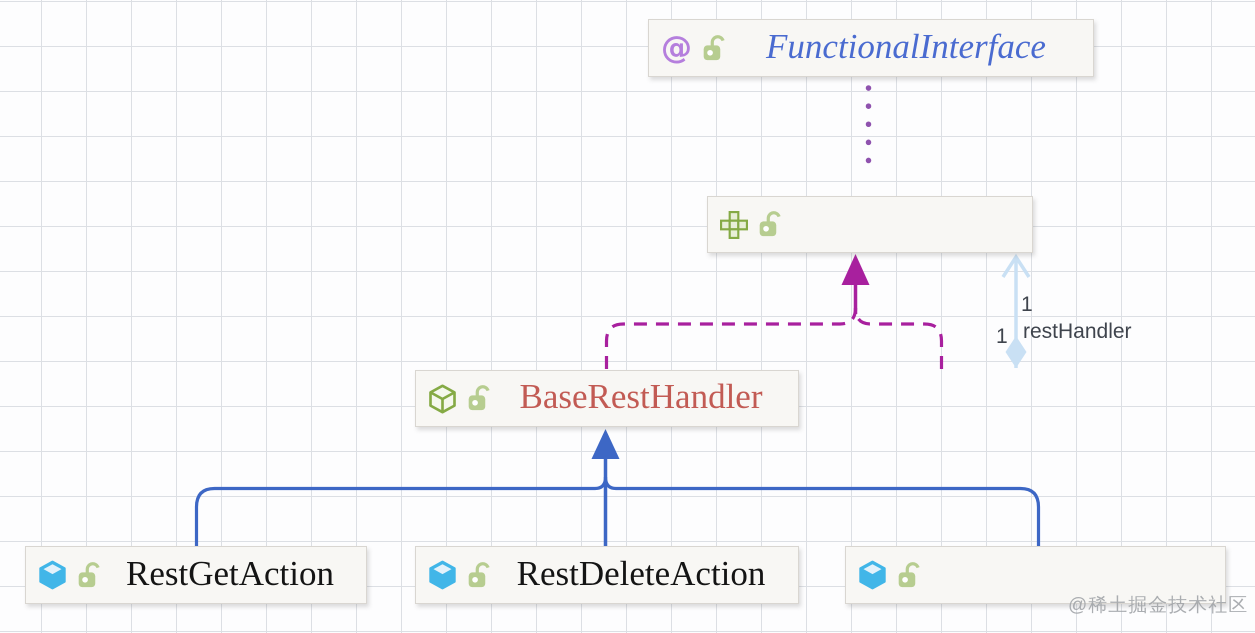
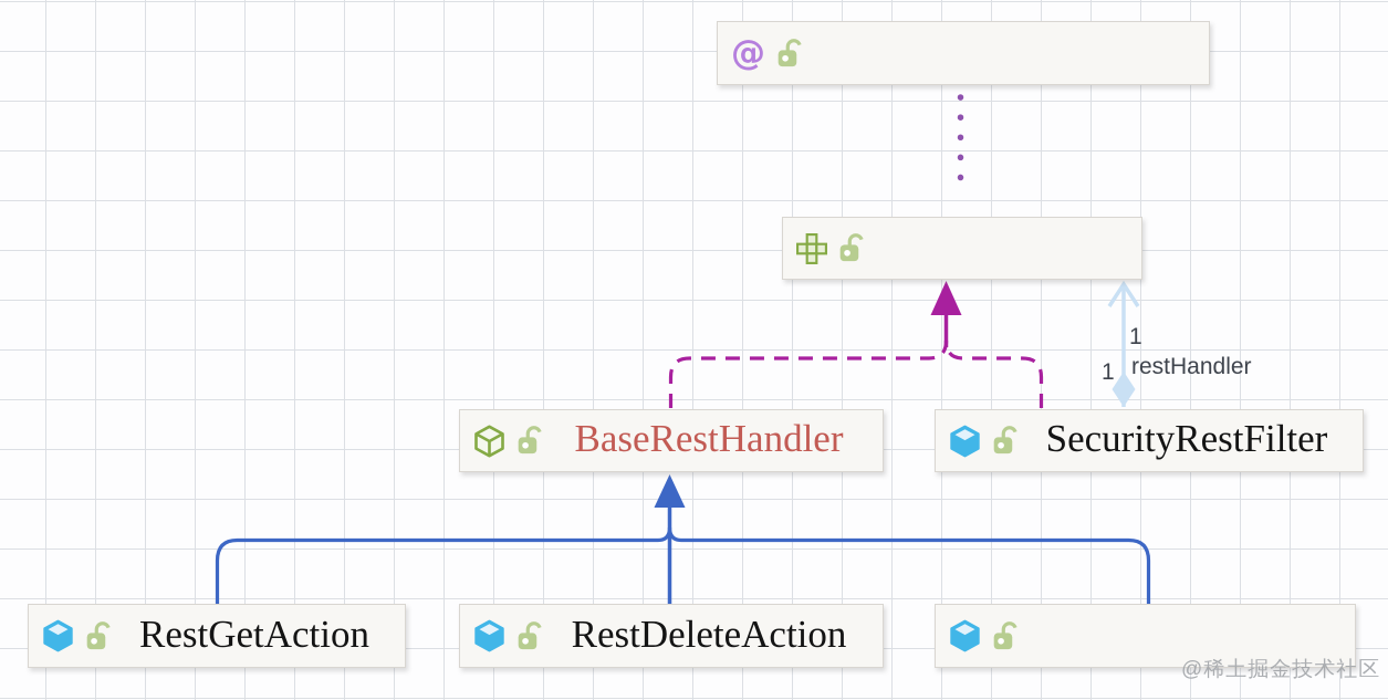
  @
- FunctionalInterface
  BaseRestHandler
+ SecurityRestFilter
  RestGetAction
  RestDeleteAction
  1
  1
  restHandler
  @稀土掘金技术社区
